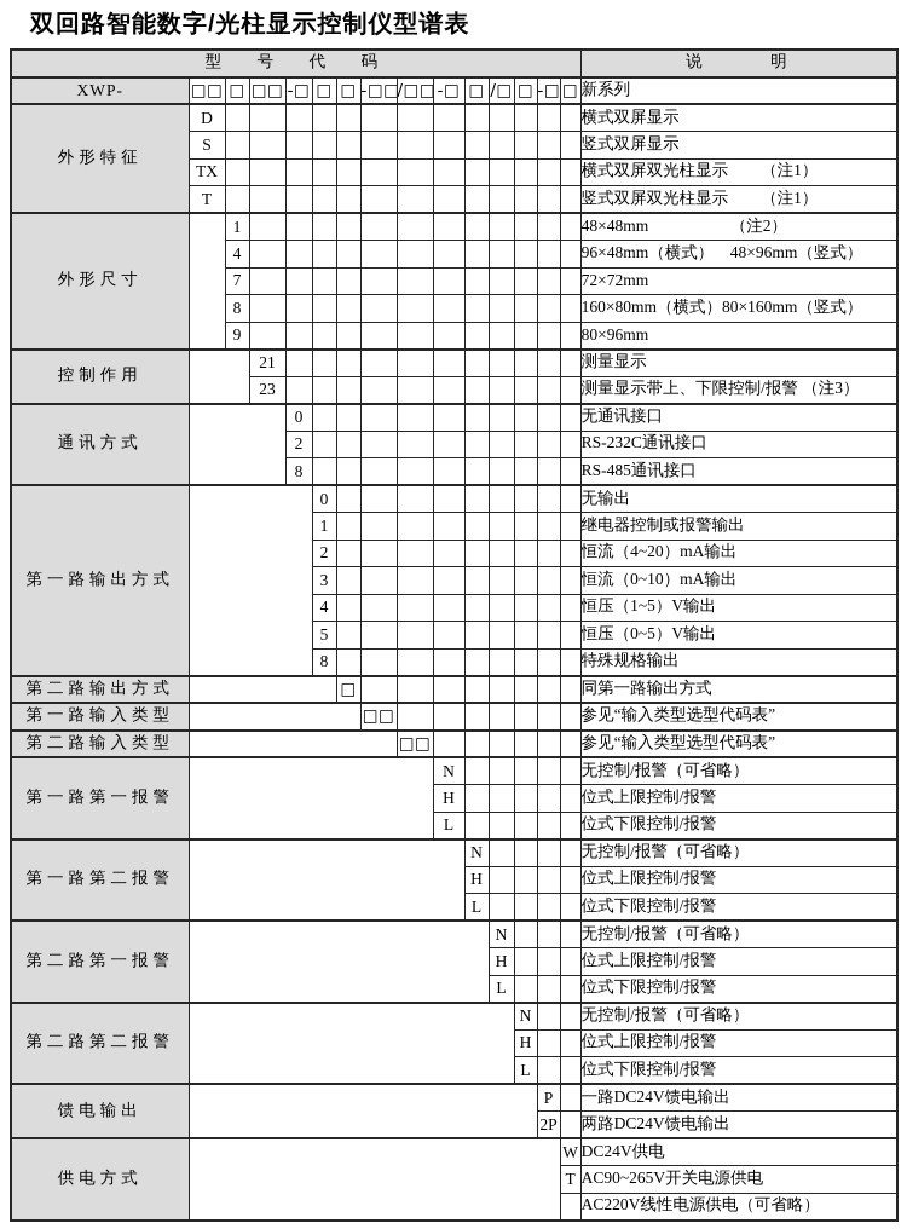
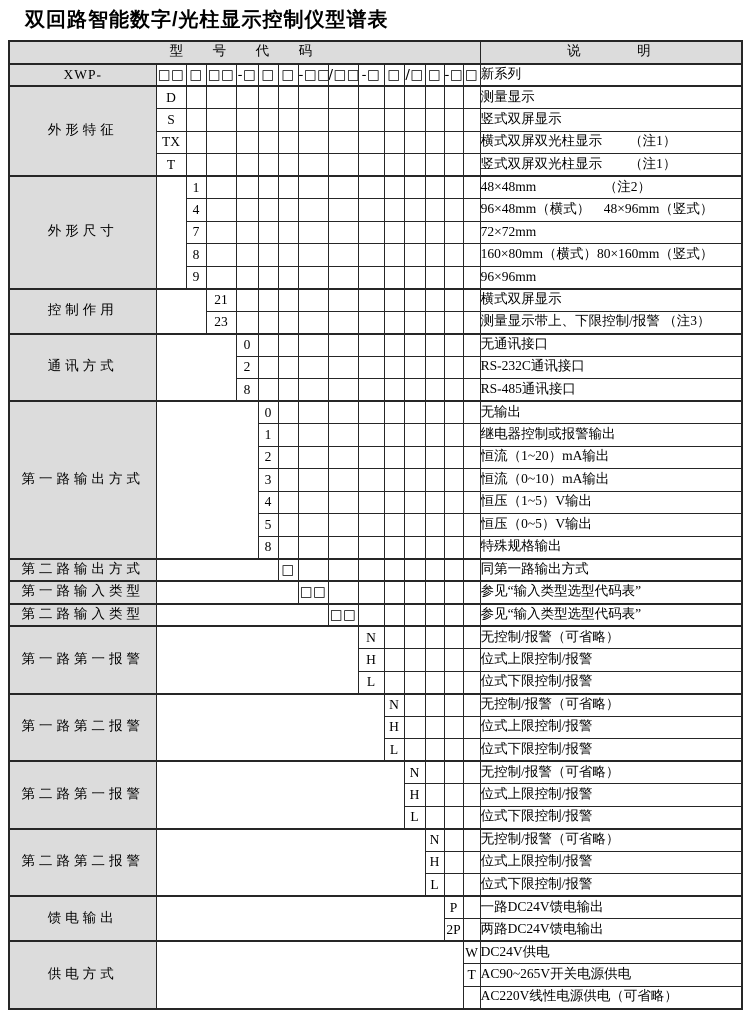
  双回路智能数字/光柱显示控制仪型谱表
  型 号 代 码	说 明
  XWP-	□□	□	□□	-□	□	□	-□□	/□□	-□	□	/□	□	-□	□	新系列
- 外形特征	D														横式双屏显示
+ 外形特征	D														测量显示
  S														竖式双屏显示
  TX														横式双屏双光柱显示 （注1）
  T														竖式双屏双光柱显示 （注1）
  外形尺寸		1													48×48mm （注2）
  4													96×48mm（横式） 48×96mm（竖式）
  7													72×72mm
  8													160×80mm（横式）80×160mm（竖式）
- 9													80×96mm
+ 9													96×96mm
- 控制作用		21												测量显示
+ 控制作用		21												横式双屏显示
  23												测量显示带上、下限控制/报警 （注3）
  通讯方式		0											无通讯接口
  2											RS-232C通讯接口
  8											RS-485通讯接口
  第一路输出方式		0										无输出
  1										继电器控制或报警输出
- 2										恒流（4~20）mA输出
+ 2										恒流（1~20）mA输出
  3										恒流（0~10）mA输出
  4										恒压（1~5）V输出
  5										恒压（0~5）V输出
  8										特殊规格输出
  第二路输出方式		□									同第一路输出方式
  第一路输入类型		□□								参见“输入类型选型代码表”
  第二路输入类型		□□							参见“输入类型选型代码表”
  第一路第一报警		N						无控制/报警（可省略）
  H						位式上限控制/报警
  L						位式下限控制/报警
  第一路第二报警		N					无控制/报警（可省略）
  H					位式上限控制/报警
  L					位式下限控制/报警
  第二路第一报警		N				无控制/报警（可省略）
  H				位式上限控制/报警
  L				位式下限控制/报警
  第二路第二报警		N			无控制/报警（可省略）
  H			位式上限控制/报警
  L			位式下限控制/报警
  馈电输出		P		一路DC24V馈电输出
  2P		两路DC24V馈电输出
  供电方式		W	DC24V供电
  T	AC90~265V开关电源供电
  	AC220V线性电源供电（可省略）
